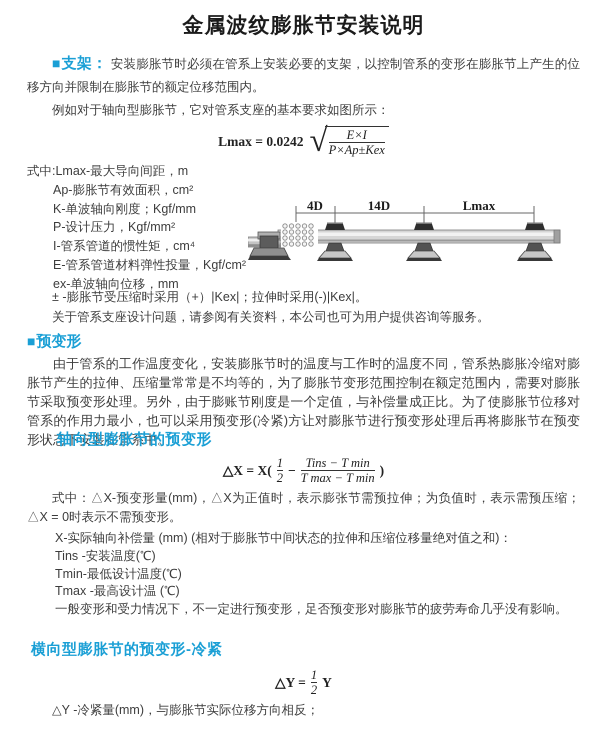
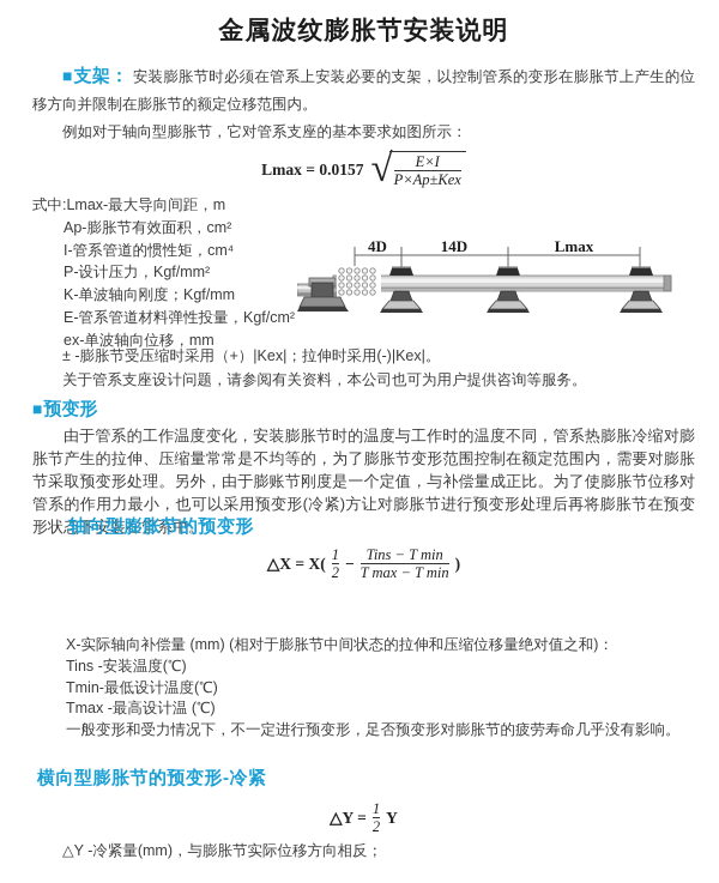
  金属波纹膨胀节安装说明
  ■支架： 安装膨胀节时必须在管系上安装必要的支架，以控制管系的变形在膨胀节上产生的位移方向并限制在膨胀节的额定位移范围内。
  例如对于轴向型膨胀节，它对管系支座的基本要求如图所示：
- Lmax = 0.0242
+ Lmax = 0.0157
  √
  E×I
  P×Ap±Kex
  式中:Lmax-最大导向间距，m
  Ap-膨胀节有效面积，cm²
- K-单波轴向刚度；Kgf/mm
+ I-管系管道的惯性矩，cm⁴
  P-设计压力，Kgf/mm²
- I-管系管道的惯性矩，cm⁴
+ K-单波轴向刚度；Kgf/mm
  E-管系管道材料弹性投量，Kgf/cm²
  ex-单波轴向位移，mm
  4D
  14D
  Lmax
  ± -膨胀节受压缩时采用（+）|Kex|；拉伸时采用(-)|Kex|。
  关于管系支座设计问题，请参阅有关资料，本公司也可为用户提供咨询等服务。
  ■预变形
  由于管系的工作温度变化，安装膨胀节时的温度与工作时的温度不同，管系热膨胀冷缩对膨胀节产生的拉伸、压缩量常常是不均等的，为了膨胀节变形范围控制在额定范围内，需要对膨胀节采取预变形处理。另外，由于膨账节刚度是一个定值，与补偿量成正比。为了使膨胀节位移对管系的作用力最小，也可以采用预变形(冷紧)方让对膨胀节进行预变形处理后再将膨胀节在预变形状态下安装在管系中。
  轴向型膨胀节的预变形
  △X = X(
  1
  2
  −
  Tins − T min
  T max − T min
  )
- 式中：△X-预变形量(mm)，△X为正值时，表示膨张节需预拉伸；为负值时，表示需预压缩；△X = 0时表示不需预变形。
  X-实际轴向补偿量 (mm) (相对于膨胀节中间状态的拉伸和压缩位移量绝对值之和)：
  Tins -安装温度(℃)
  Tmin-最低设计温度(℃)
  Tmax -最高设计温 (℃)
  一般变形和受力情况下，不一定进行预变形，足否预变形对膨胀节的疲劳寿命几乎没有影响。
  横向型膨胀节的预变形-冷紧
  △Y =
  1
  2
  Y
  △Y -冷紧量(mm)，与膨胀节实际位移方向相反；
